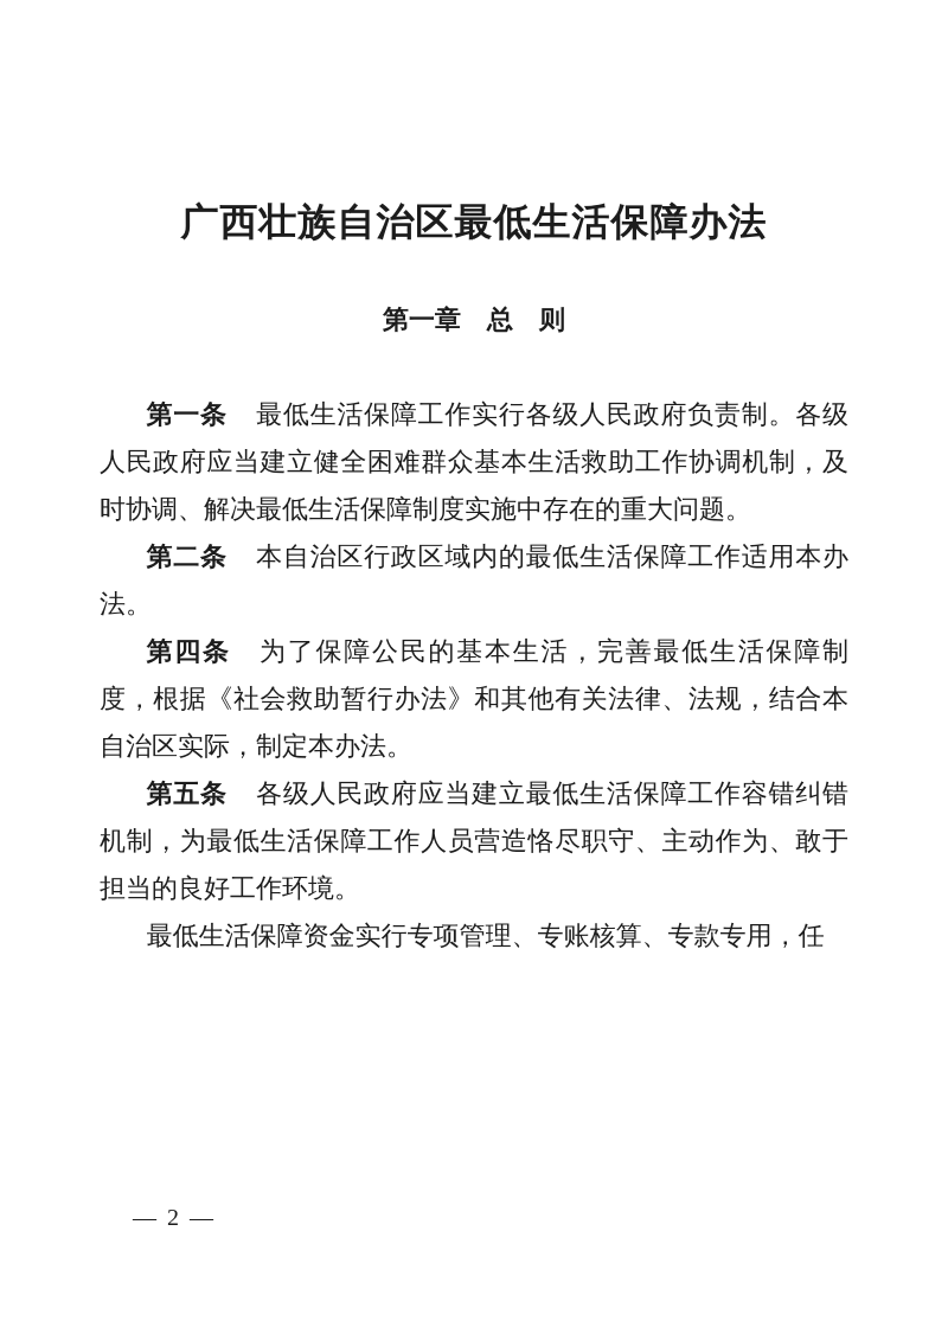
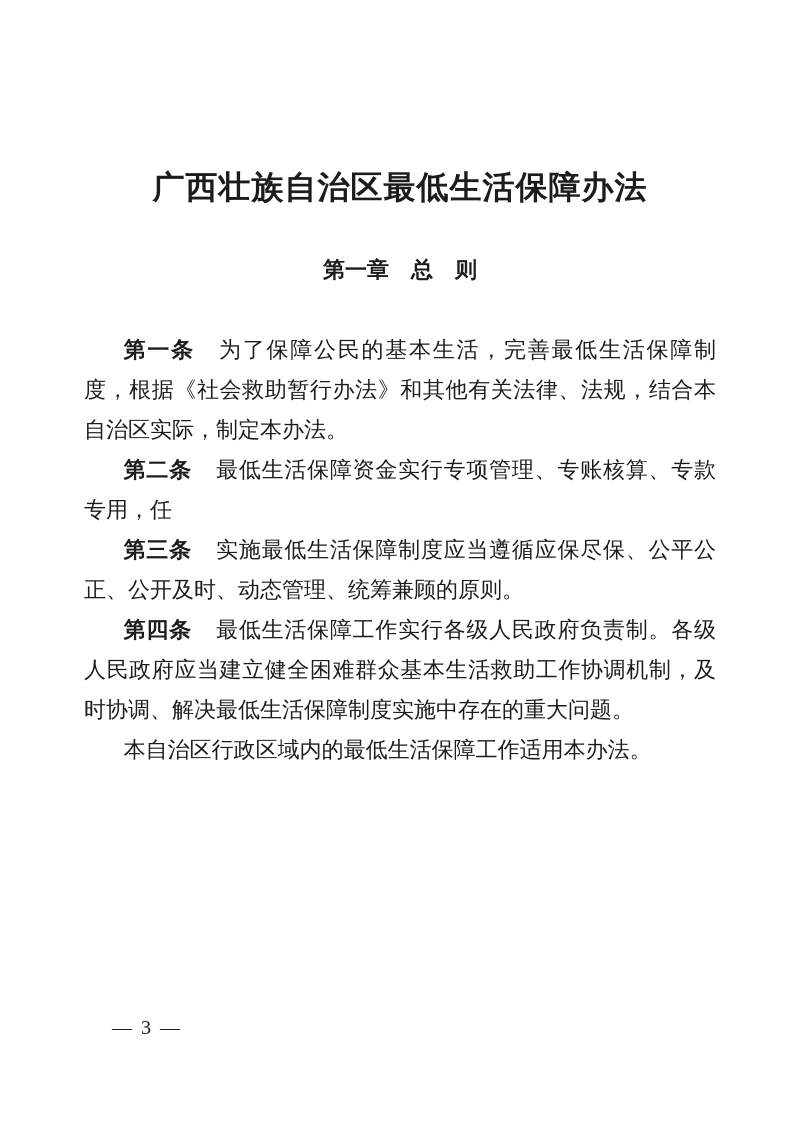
  广西壮族自治区最低生活保障办法
  第一章 总 则
- 第一条 最低生活保障工作实行各级人民政府负责制。各级人民政府应当建立健全困难群众基本生活救助工作协调机制，及时协调、解决最低生活保障制度实施中存在的重大问题。
+ 第一条 为了保障公民的基本生活，完善最低生活保障制度，根据《社会救助暂行办法》和其他有关法律、法规，结合本自治区实际，制定本办法。
- 第二条 本自治区行政区域内的最低生活保障工作适用本办法。
+ 第二条 最低生活保障资金实行专项管理、专账核算、专款专用，任
+ 第三条 实施最低生活保障制度应当遵循应保尽保、公平公正、公开及时、动态管理、统筹兼顾的原则。
- 第四条 为了保障公民的基本生活，完善最低生活保障制度，根据《社会救助暂行办法》和其他有关法律、法规，结合本自治区实际，制定本办法。
+ 第四条 最低生活保障工作实行各级人民政府负责制。各级人民政府应当建立健全困难群众基本生活救助工作协调机制，及时协调、解决最低生活保障制度实施中存在的重大问题。
- 第五条 各级人民政府应当建立最低生活保障工作容错纠错机制，为最低生活保障工作人员营造恪尽职守、主动作为、敢于担当的良好工作环境。
- 最低生活保障资金实行专项管理、专账核算、专款专用，任
+ 本自治区行政区域内的最低生活保障工作适用本办法。
- — 2 —
+ — 3 —
